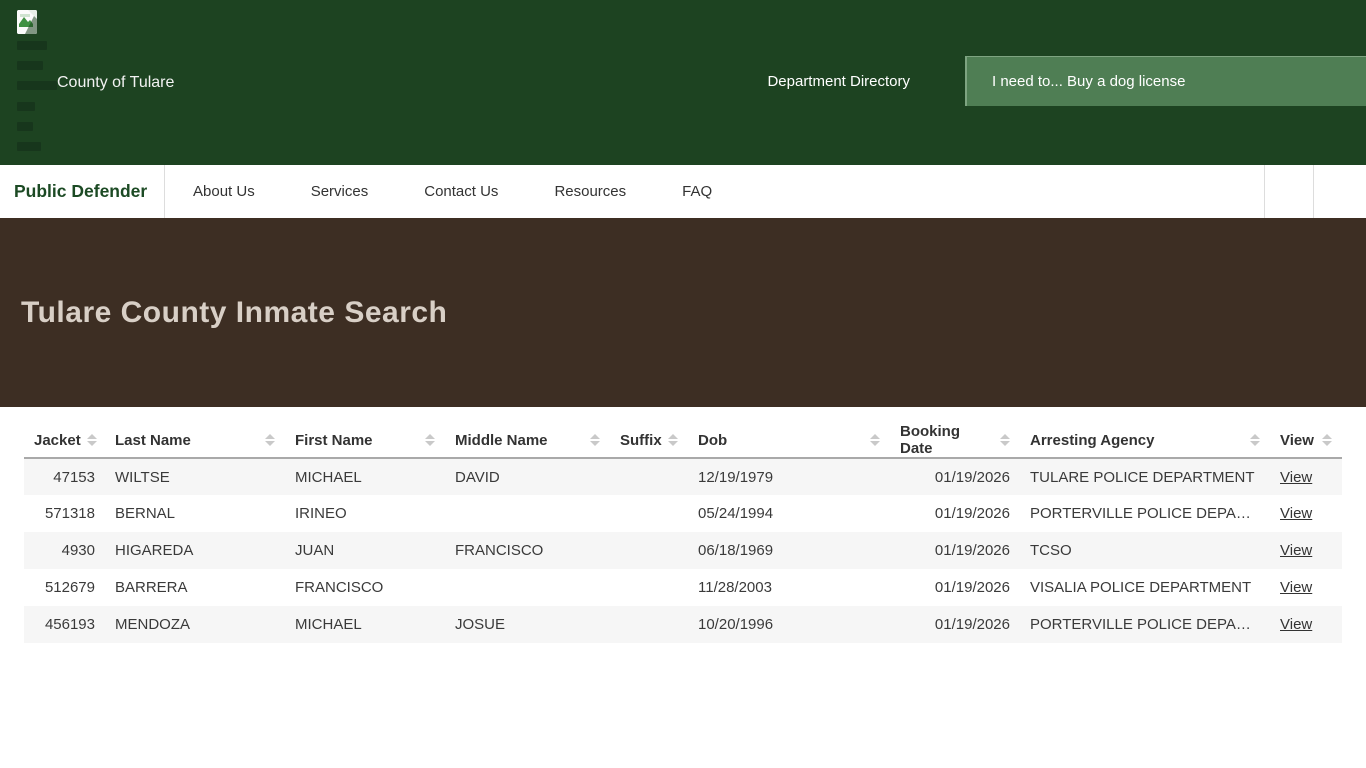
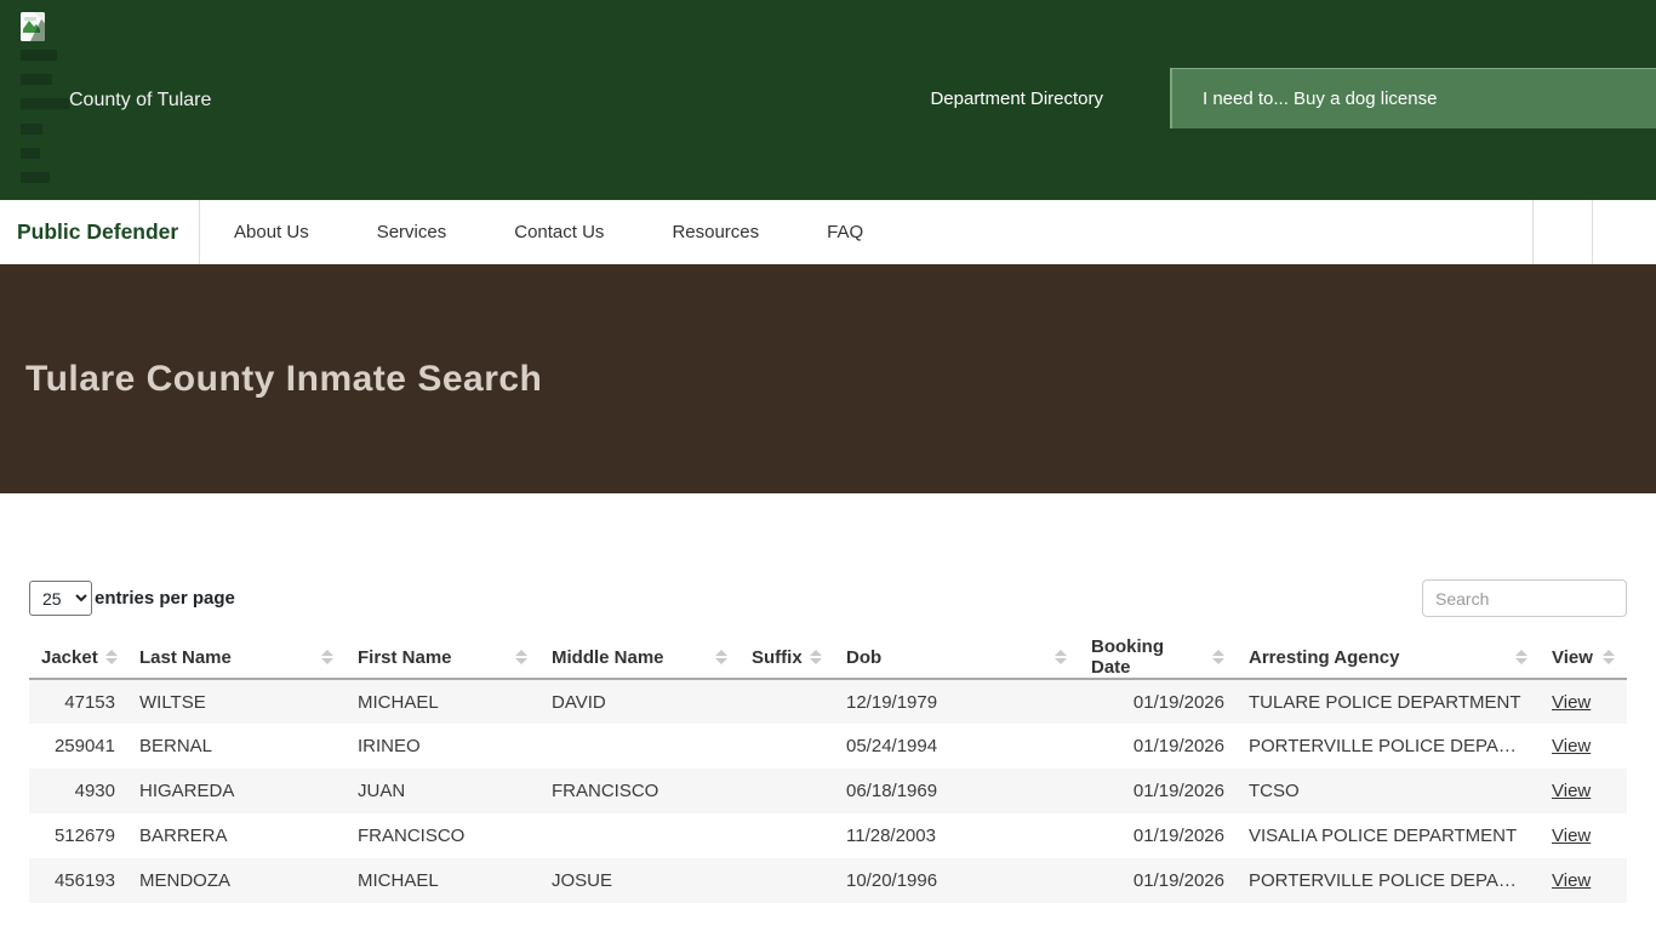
  County of Tulare
  Department Directory
  I need to... Buy a dog license
  Public Defender
  About Us
  Services
  Contact Us
  Resources
  FAQ
  Tulare County Inmate Search
+ 25
+ entries per page
+ Search
  Jacket	Last Name	First Name	Middle Name	Suffix	Dob	Booking Date	Arresting Agency	View
  47153	WILTSE	MICHAEL	DAVID		12/19/1979	01/19/2026	TULARE POLICE DEPARTMENT	View
- 571318	BERNAL	IRINEO			05/24/1994	01/19/2026	PORTERVILLE POLICE DEPARME	View
+ 259041	BERNAL	IRINEO			05/24/1994	01/19/2026	PORTERVILLE POLICE DEPARME	View
  4930	HIGAREDA	JUAN	FRANCISCO		06/18/1969	01/19/2026	TCSO	View
  512679	BARRERA	FRANCISCO			11/28/2003	01/19/2026	VISALIA POLICE DEPARTMENT	View
  456193	MENDOZA	MICHAEL	JOSUE		10/20/1996	01/19/2026	PORTERVILLE POLICE DEPARME	View
